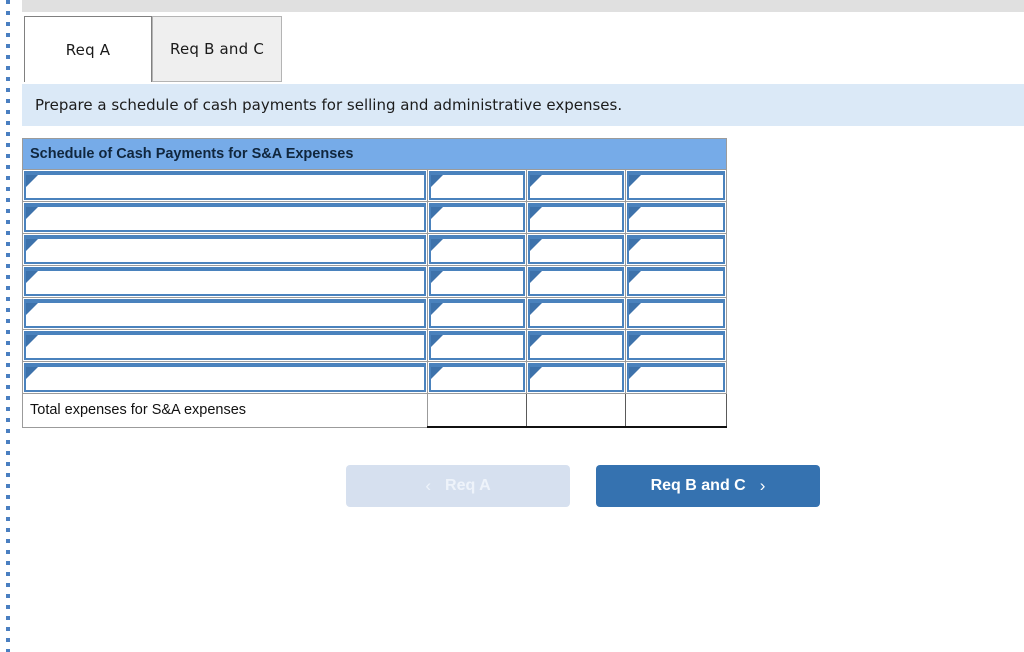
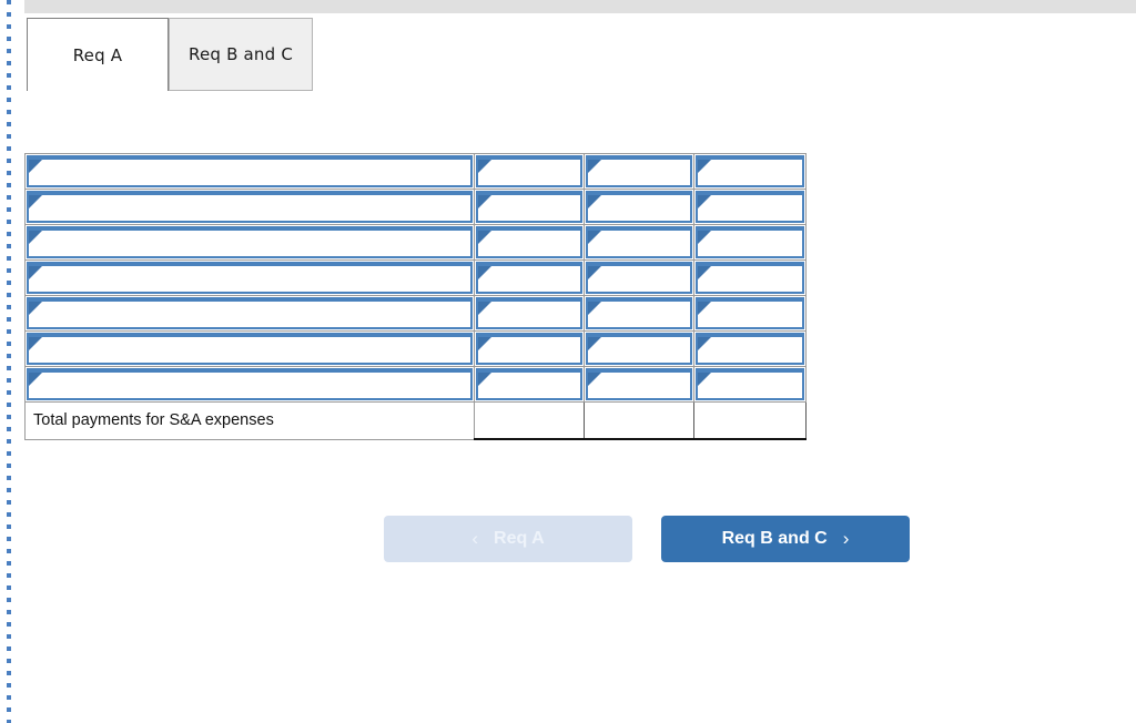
  Req A
  Req B and C
- Prepare a schedule of cash payments for selling and administrative expenses.
- Schedule of Cash Payments for S&A Expenses
- Total expenses for S&A expenses
+ Total payments for S&A expenses
  Req A
  Req B and C
  ›
